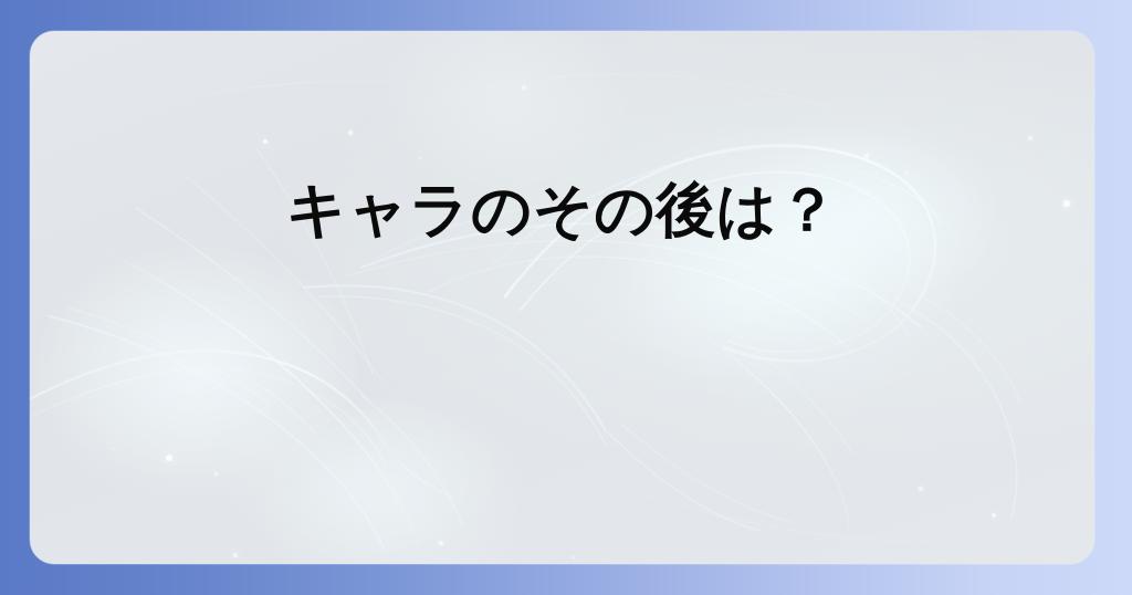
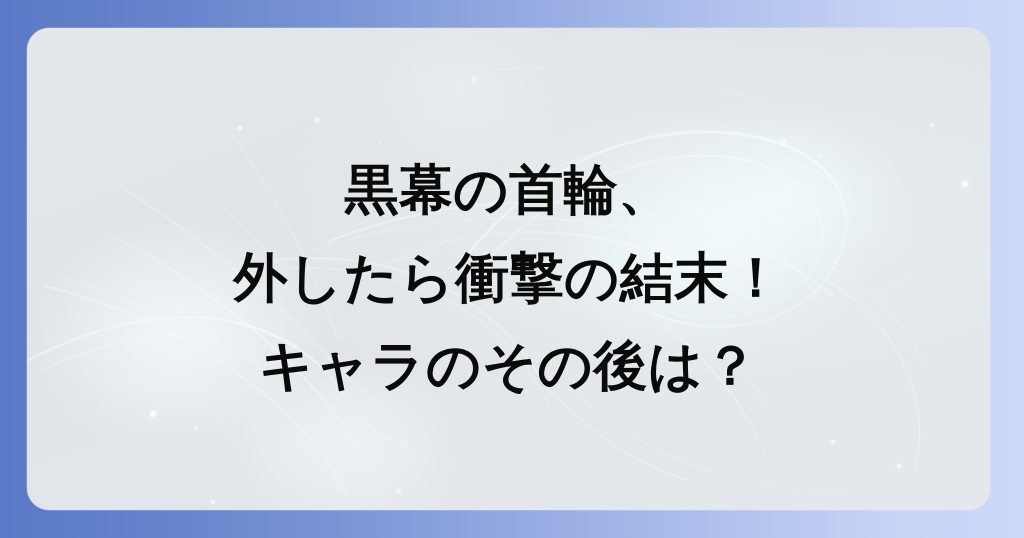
+ 黒幕の首輪、
+ 外したら衝撃の結末！
  キャラのその後は？
